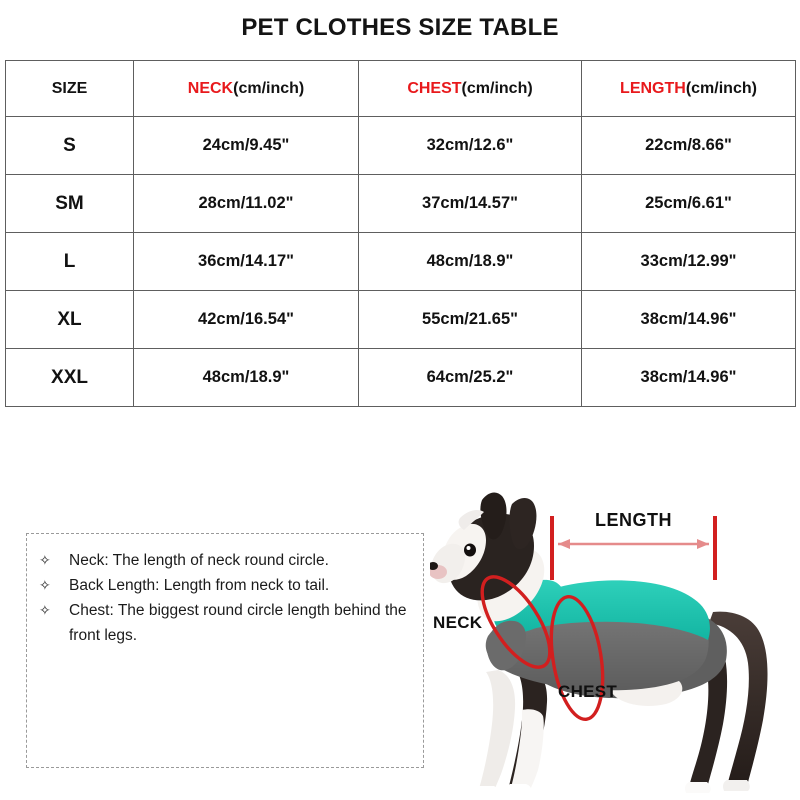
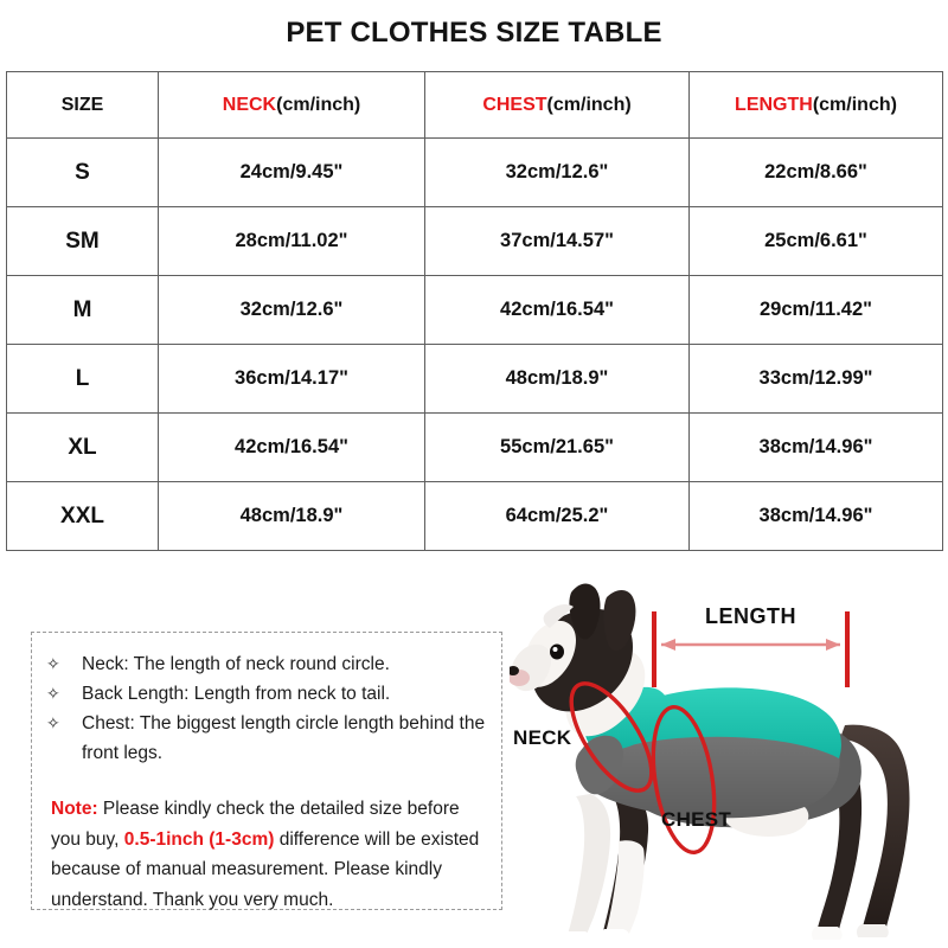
  PET CLOTHES SIZE TABLE
  SIZE	NECK(cm/inch)	CHEST(cm/inch)	LENGTH(cm/inch)
  S	24cm/9.45"	32cm/12.6"	22cm/8.66"
  SM	28cm/11.02"	37cm/14.57"	25cm/6.61"
+ M	32cm/12.6"	42cm/16.54"	29cm/11.42"
  L	36cm/14.17"	48cm/18.9"	33cm/12.99"
  XL	42cm/16.54"	55cm/21.65"	38cm/14.96"
  XXL	48cm/18.9"	64cm/25.2"	38cm/14.96"
  ✧
  Neck: The length of neck round circle.
  ✧
  Back Length: Length from neck to tail.
  ✧
- Chest: The biggest round circle length behind the front legs.
+ Chest: The biggest length circle length behind the front legs.
+ Note: Please kindly check the detailed size before you buy, 0.5-1inch (1-3cm) difference will be existed because of manual measurement. Please kindly understand. Thank you very much.
  LENGTH
  NECK
  CHEST
